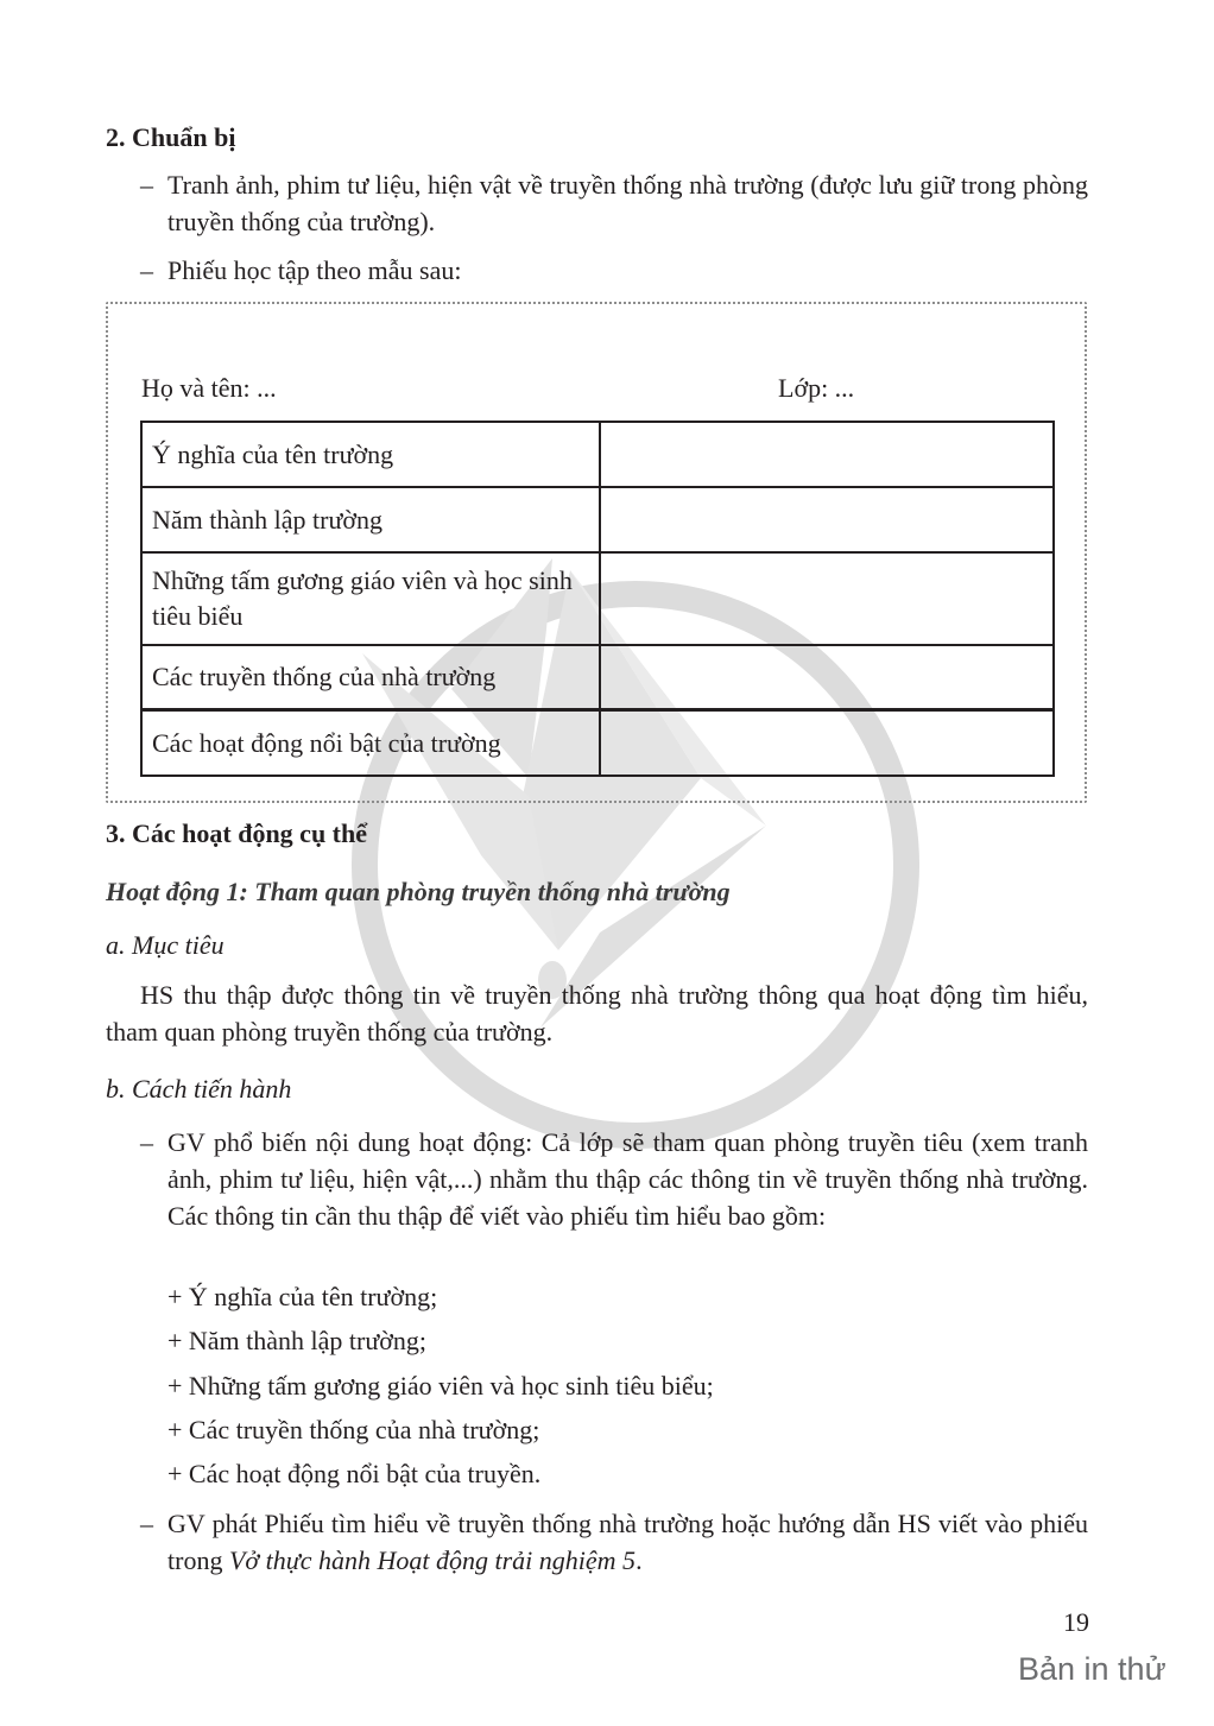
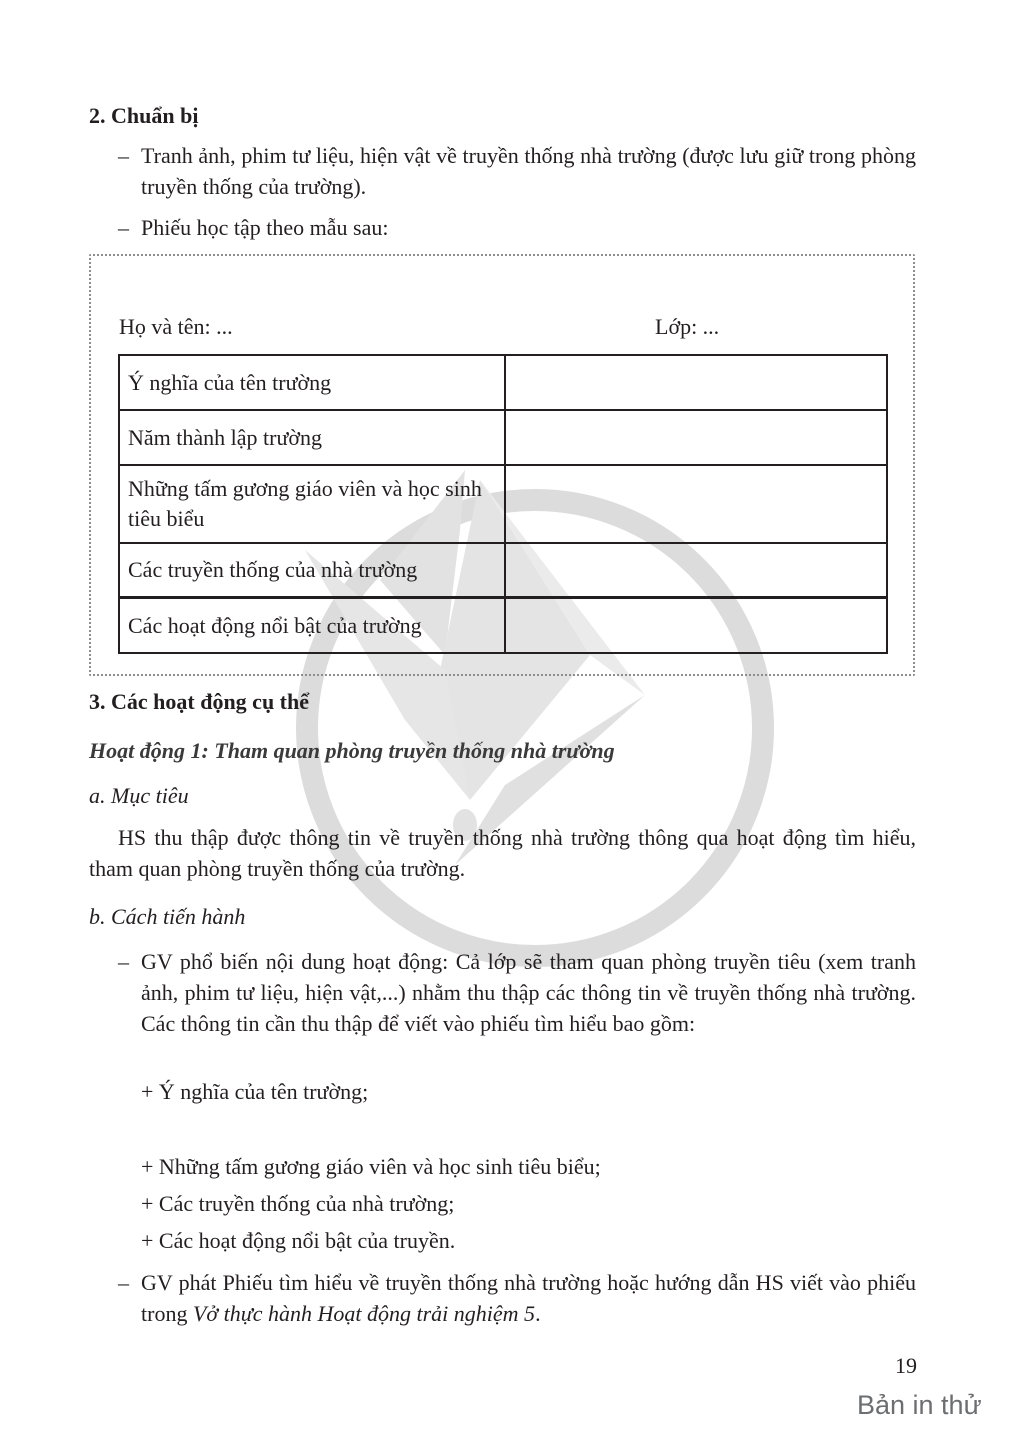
  2. Chuẩn bị
  –
  Tranh ảnh, phim tư liệu, hiện vật về truyền thống nhà trường (được lưu giữ trong phòng truyền thống của trường).
  –
  Phiếu học tập theo mẫu sau:
  Họ và tên: ...
  Lớp: ...
  Ý nghĩa của tên trường
  Năm thành lập trường
  Những tấm gương giáo viên và học sinh tiêu biểu
  Các truyền thống của nhà trường
  Các hoạt động nổi bật của trường
  3. Các hoạt động cụ thể
  Hoạt động 1: Tham quan phòng truyền thống nhà trường
  a. Mục tiêu
  HS thu thập được thông tin về truyền thống nhà trường thông qua hoạt động tìm hiểu, tham quan phòng truyền thống của trường.
  b. Cách tiến hành
  –
  GV phổ biến nội dung hoạt động: Cả lớp sẽ tham quan phòng truyền tiêu (xem tranh ảnh, phim tư liệu, hiện vật,...) nhằm thu thập các thông tin về truyền thống nhà trường. Các thông tin cần thu thập để viết vào phiếu tìm hiểu bao gồm:
  + Ý nghĩa của tên trường;
- + Năm thành lập trường;
  + Những tấm gương giáo viên và học sinh tiêu biểu;
  + Các truyền thống của nhà trường;
  + Các hoạt động nổi bật của truyền.
  –
  GV phát Phiếu tìm hiểu về truyền thống nhà trường hoặc hướng dẫn HS viết vào phiếu trong Vở thực hành Hoạt động trải nghiệm 5.
  19
  Bản in thử
